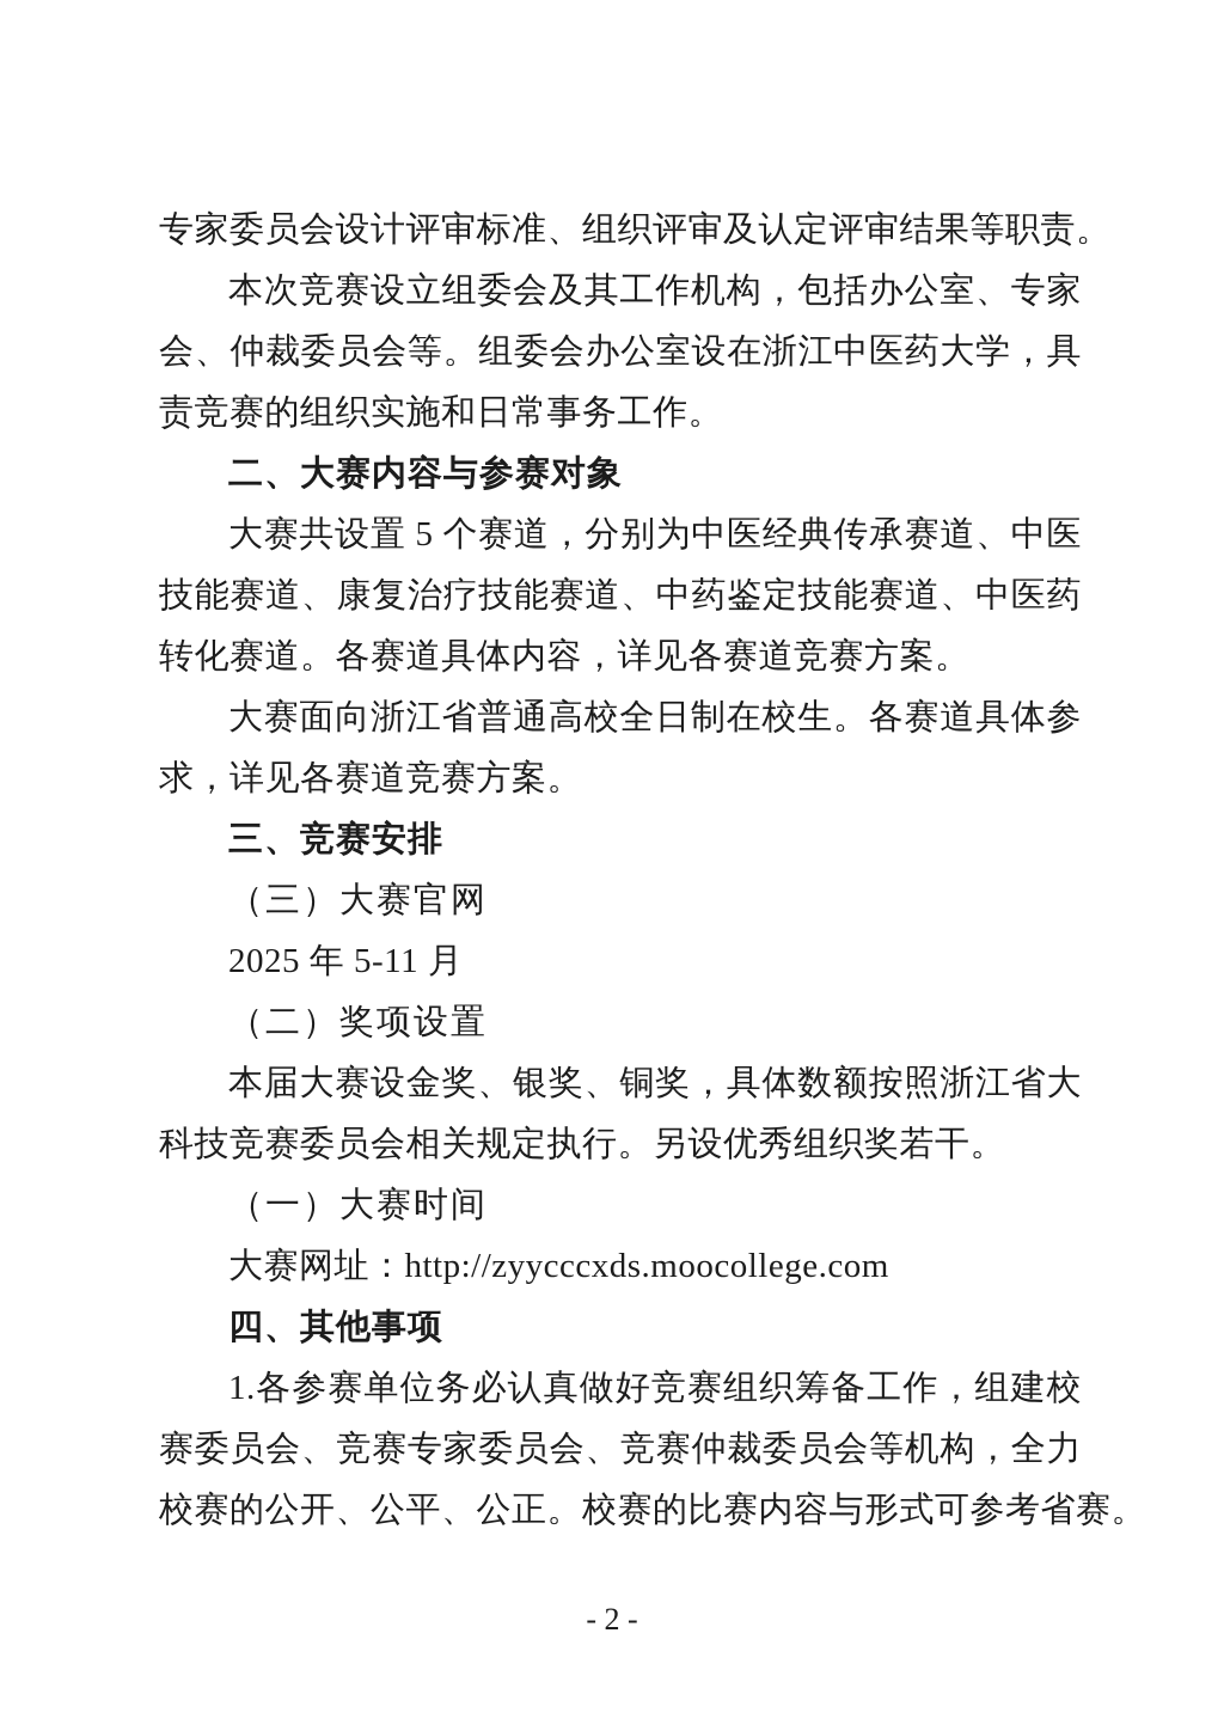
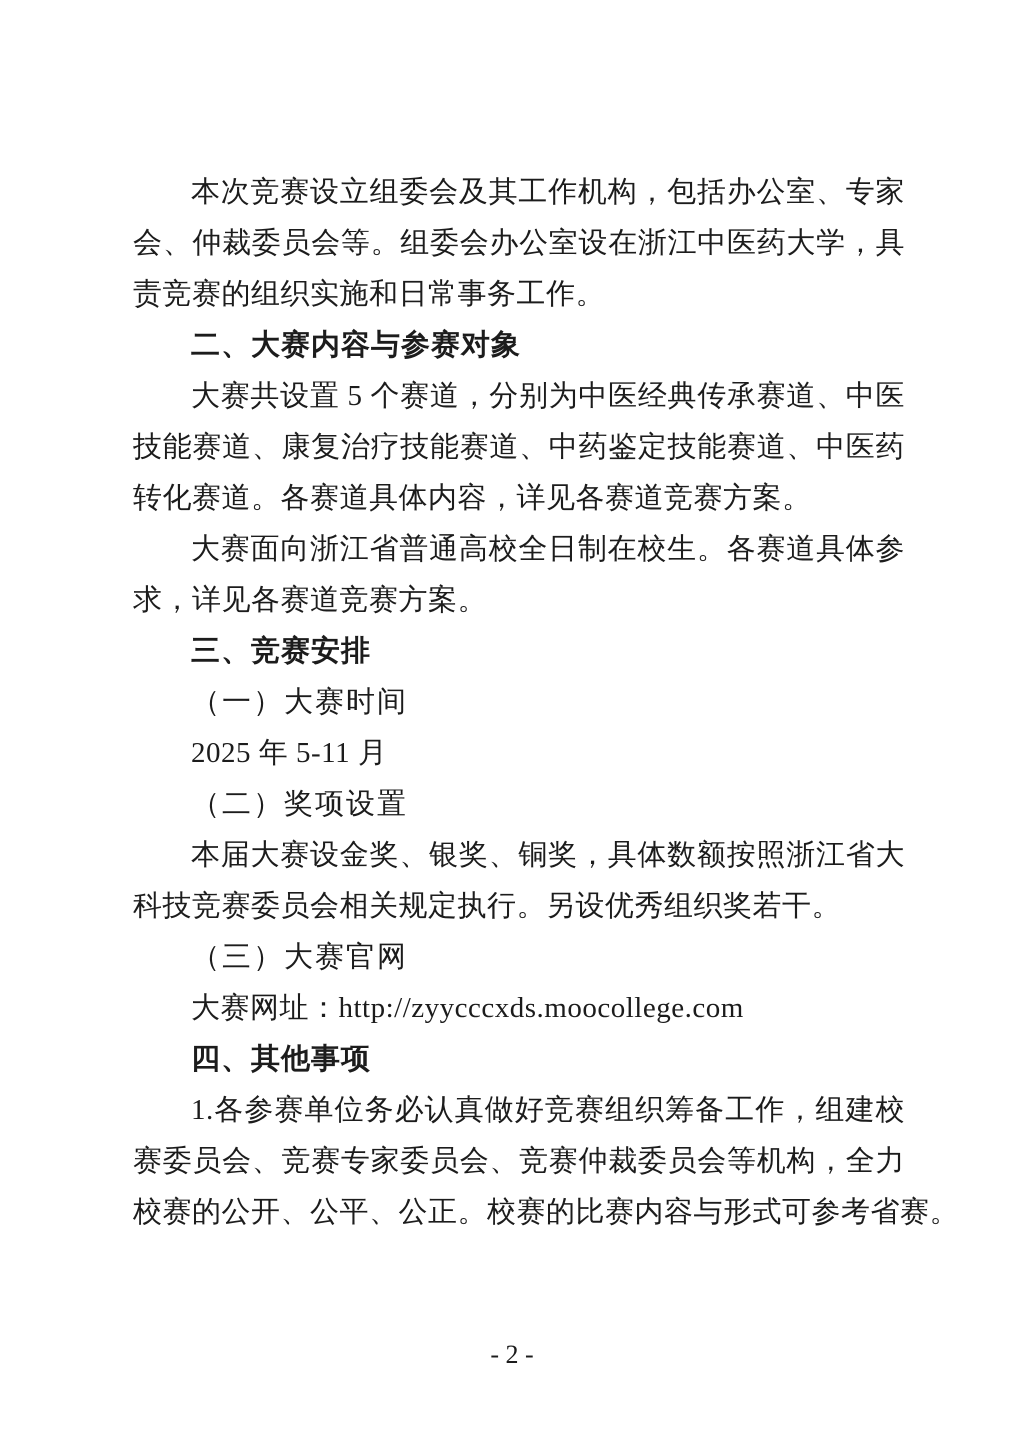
- 专家委员会设计评审标准、组织评审及认定评审结果等职责。
  本次竞赛设立组委会及其工作机构，包括办公室、专家
  会、仲裁委员会等。组委会办公室设在浙江中医药大学，具
  责竞赛的组织实施和日常事务工作。
  二、大赛内容与参赛对象
  大赛共设置 5 个赛道，分别为中医经典传承赛道、中医
  技能赛道、康复治疗技能赛道、中药鉴定技能赛道、中医药
  转化赛道。各赛道具体内容，详见各赛道竞赛方案。
  大赛面向浙江省普通高校全日制在校生。各赛道具体参
  求，详见各赛道竞赛方案。
  三、竞赛安排
- （三）大赛官网
+ （一）大赛时间
  2025 年 5-11 月
  （二）奖项设置
  本届大赛设金奖、银奖、铜奖，具体数额按照浙江省大
  科技竞赛委员会相关规定执行。另设优秀组织奖若干。
- （一）大赛时间
+ （三）大赛官网
  大赛网址：http://zyycccxds.moocollege.com
  四、其他事项
  1.各参赛单位务必认真做好竞赛组织筹备工作，组建校
  赛委员会、竞赛专家委员会、竞赛仲裁委员会等机构，全力
  校赛的公开、公平、公正。校赛的比赛内容与形式可参考省赛。
  - 2 -
